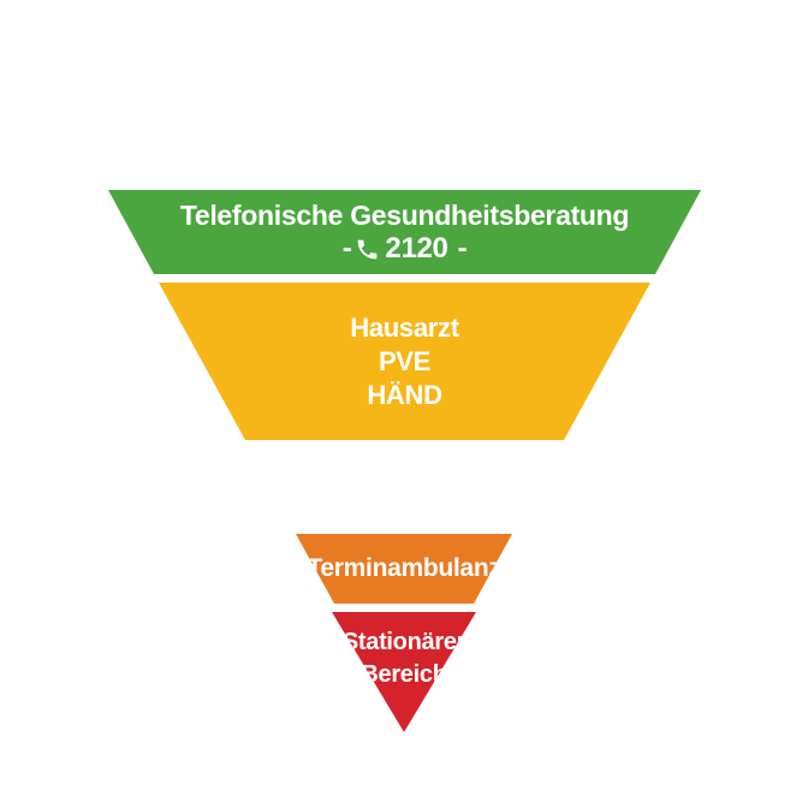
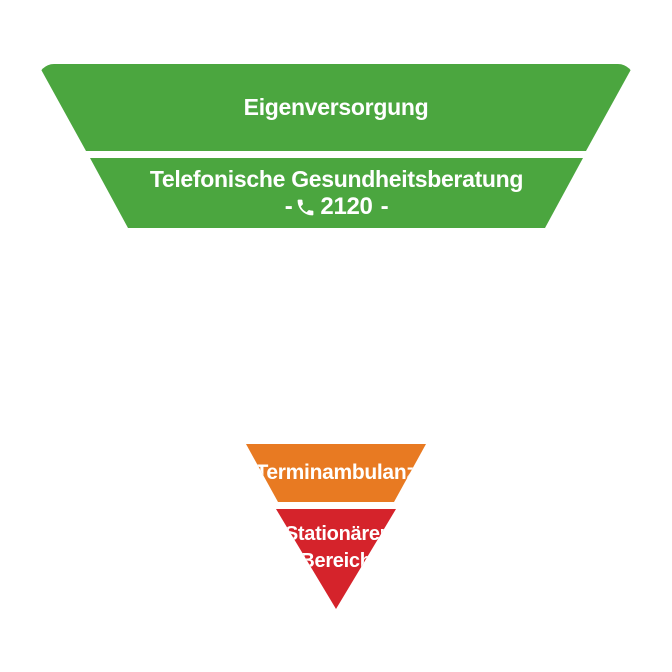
+ Eigenversorgung
  Telefonische Gesundheitsberatung
  -
  2120
  -
- Hausarzt
- PVE
- HÄND
  erminambulan
  Stationäre
  Bereic
